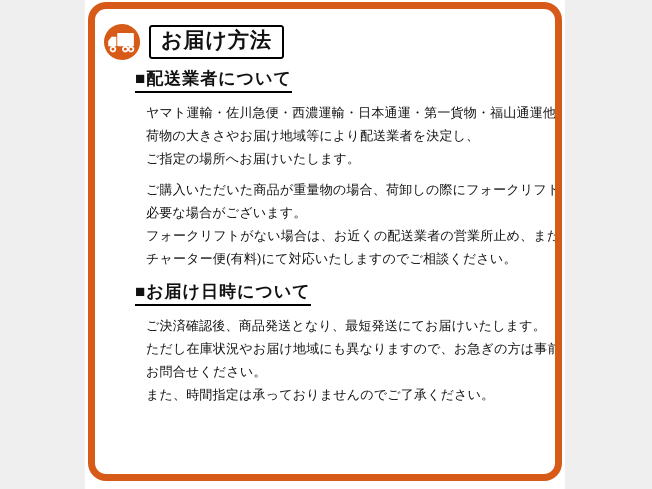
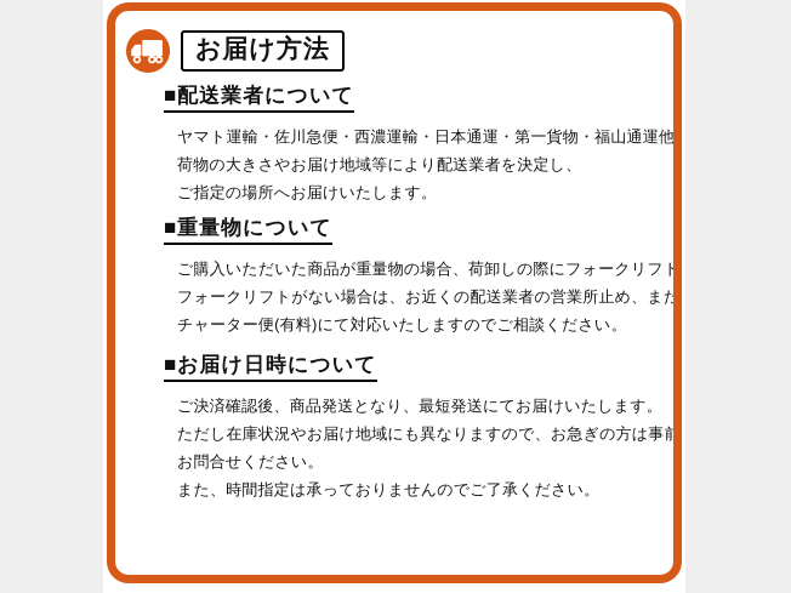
  お届け方法
  ■配送業者について
  ヤマト運輸・佐川急便・西濃運輸・日本通運・第一貨物・福山通運他
  荷物の大きさやお届け地域等により配送業者を決定し、
  ご指定の場所へお届けいたします。
+ ■重量物について
  ご購入いただいた商品が重量物の場合、荷卸しの際にフォークリフト
- 必要な場合がございます。
  フォークリフトがない場合は、お近くの配送業者の営業所止め、また
  チャーター便(有料)にて対応いたしますのでご相談ください。
  ■お届け日時について
  ご決済確認後、商品発送となり、最短発送にてお届けいたします。
  ただし在庫状況やお届け地域にも異なりますので、お急ぎの方は事前
  お問合せください。
  また、時間指定は承っておりませんのでご了承ください。
